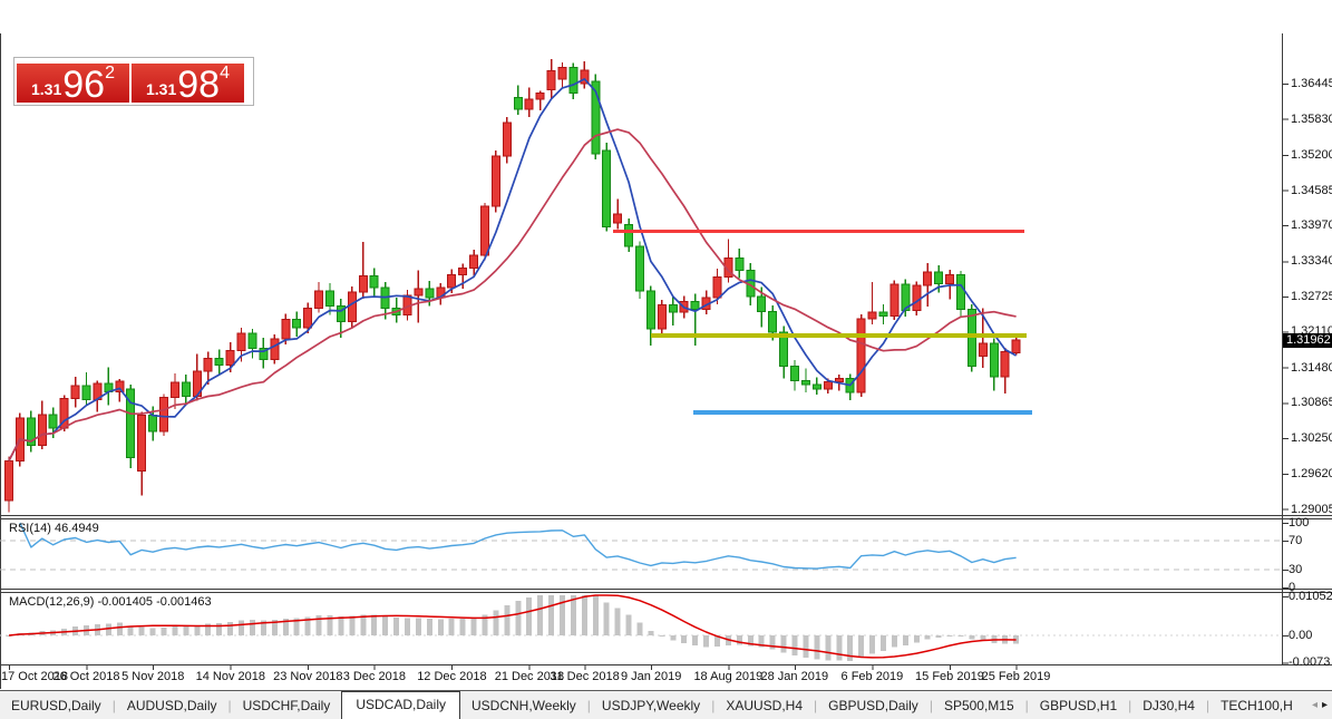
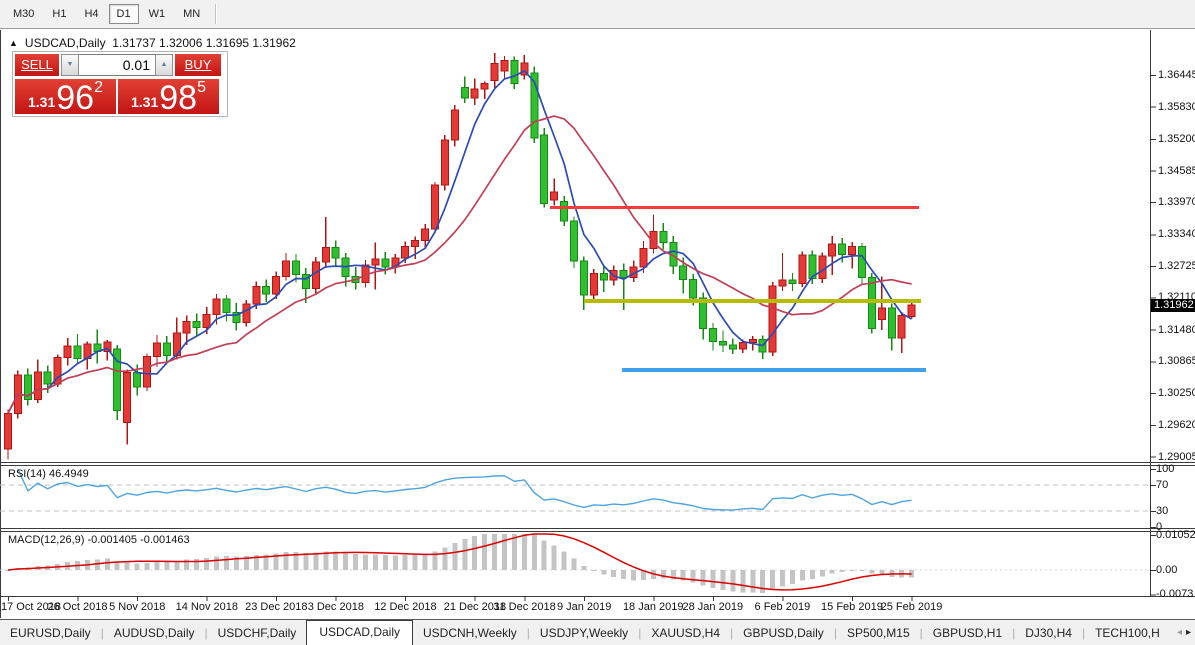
+ M30
+ H1
+ H4
+ D1
+ W1
+ MN
+ ▲ USDCAD,Daily 1.31737 1.32006 1.31695 1.31962
+ SELL
+ 0.01
+ BUY
  1.31
  96
  2
  1.31
  98
- 4
+ 5
  RSI(14) 46.4949
  MACD(12,26,9) -0.001405 -0.001463
  1.3644
  1.3583
  1.3520
  1.3458
  1.3397
  1.3334
  1.3272
  1.32110
  1.3148
  1.3086
  1.3025
  1.2962
  1.2900
  100
  70
  30
  0
  0.01052
  0.00
  -0.0073
  17 Oct 2018
  26 Oct 2018
  5 Nov 2018
  14 Nov 2018
- 23 Nov 2018
+ 23 Dec 2018
  3 Dec 2018
  12 Dec 2018
  21 Dec 2018
  31 Dec 2018
  9 Jan 2019
- 18 Aug 2019
+ 18 Jan 2019
  28 Jan 2019
  6 Feb 2019
  15 Feb 2019
  25 Feb 2019
  1.31962
  EURUSD,Daily
  |
  AUDUSD,Daily
  |
  USDCHF,Daily
  USDCAD,Daily
  USDCNH,Weekly
  |
  USDJPY,Weekly
  |
  XAUUSD,H4
  |
  GBPUSD,Daily
  |
  SP500,M15
  |
  GBPUSD,H1
  |
  DJ30,H4
  |
  TECH100,H
  ◂
  ▸
